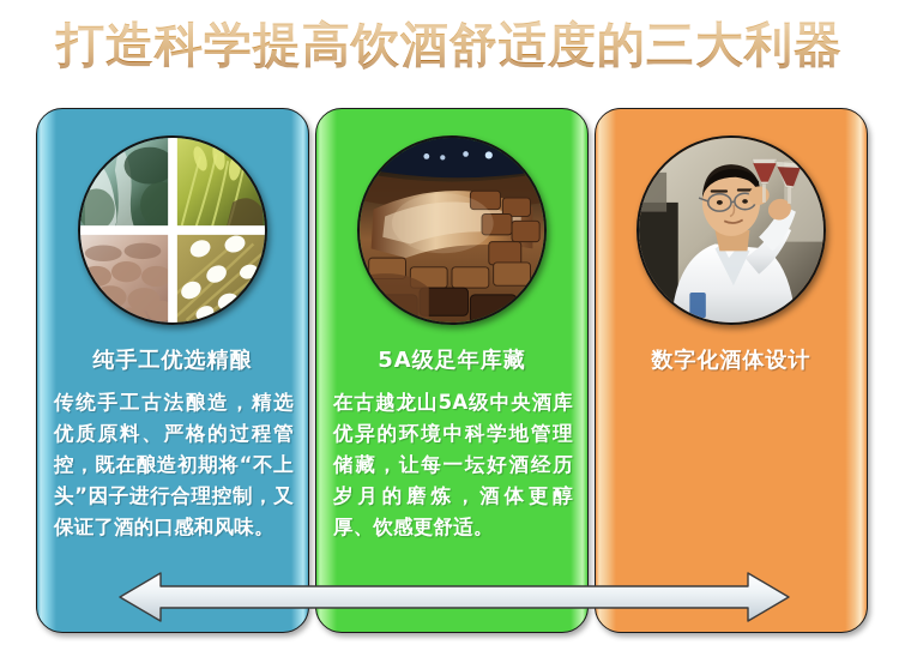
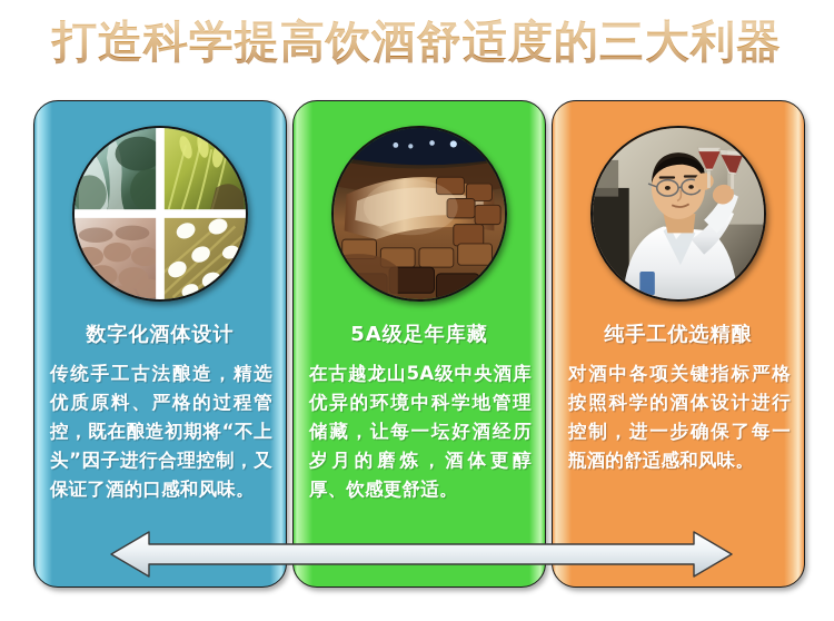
  打造科学提高饮酒舒适度的三大利器
- 纯手工优选精酿
+ 数字化酒体设计
  传统手工古法酿造，精选优质原料、严格的过程管控，既在酿造初期将“不上头”因子进行合理控制，又保证了酒的口感和风味。
  5A级足年库藏
  在古越龙山5A级中央酒库优异的环境中科学地管理储藏，让每一坛好酒经历岁月的磨炼，酒体更醇厚、饮感更舒适。
- 数字化酒体设计
+ 纯手工优选精酿
+ 对酒中各项关键指标严格按照科学的酒体设计进行控制，进一步确保了每一瓶酒的舒适感和风味。
